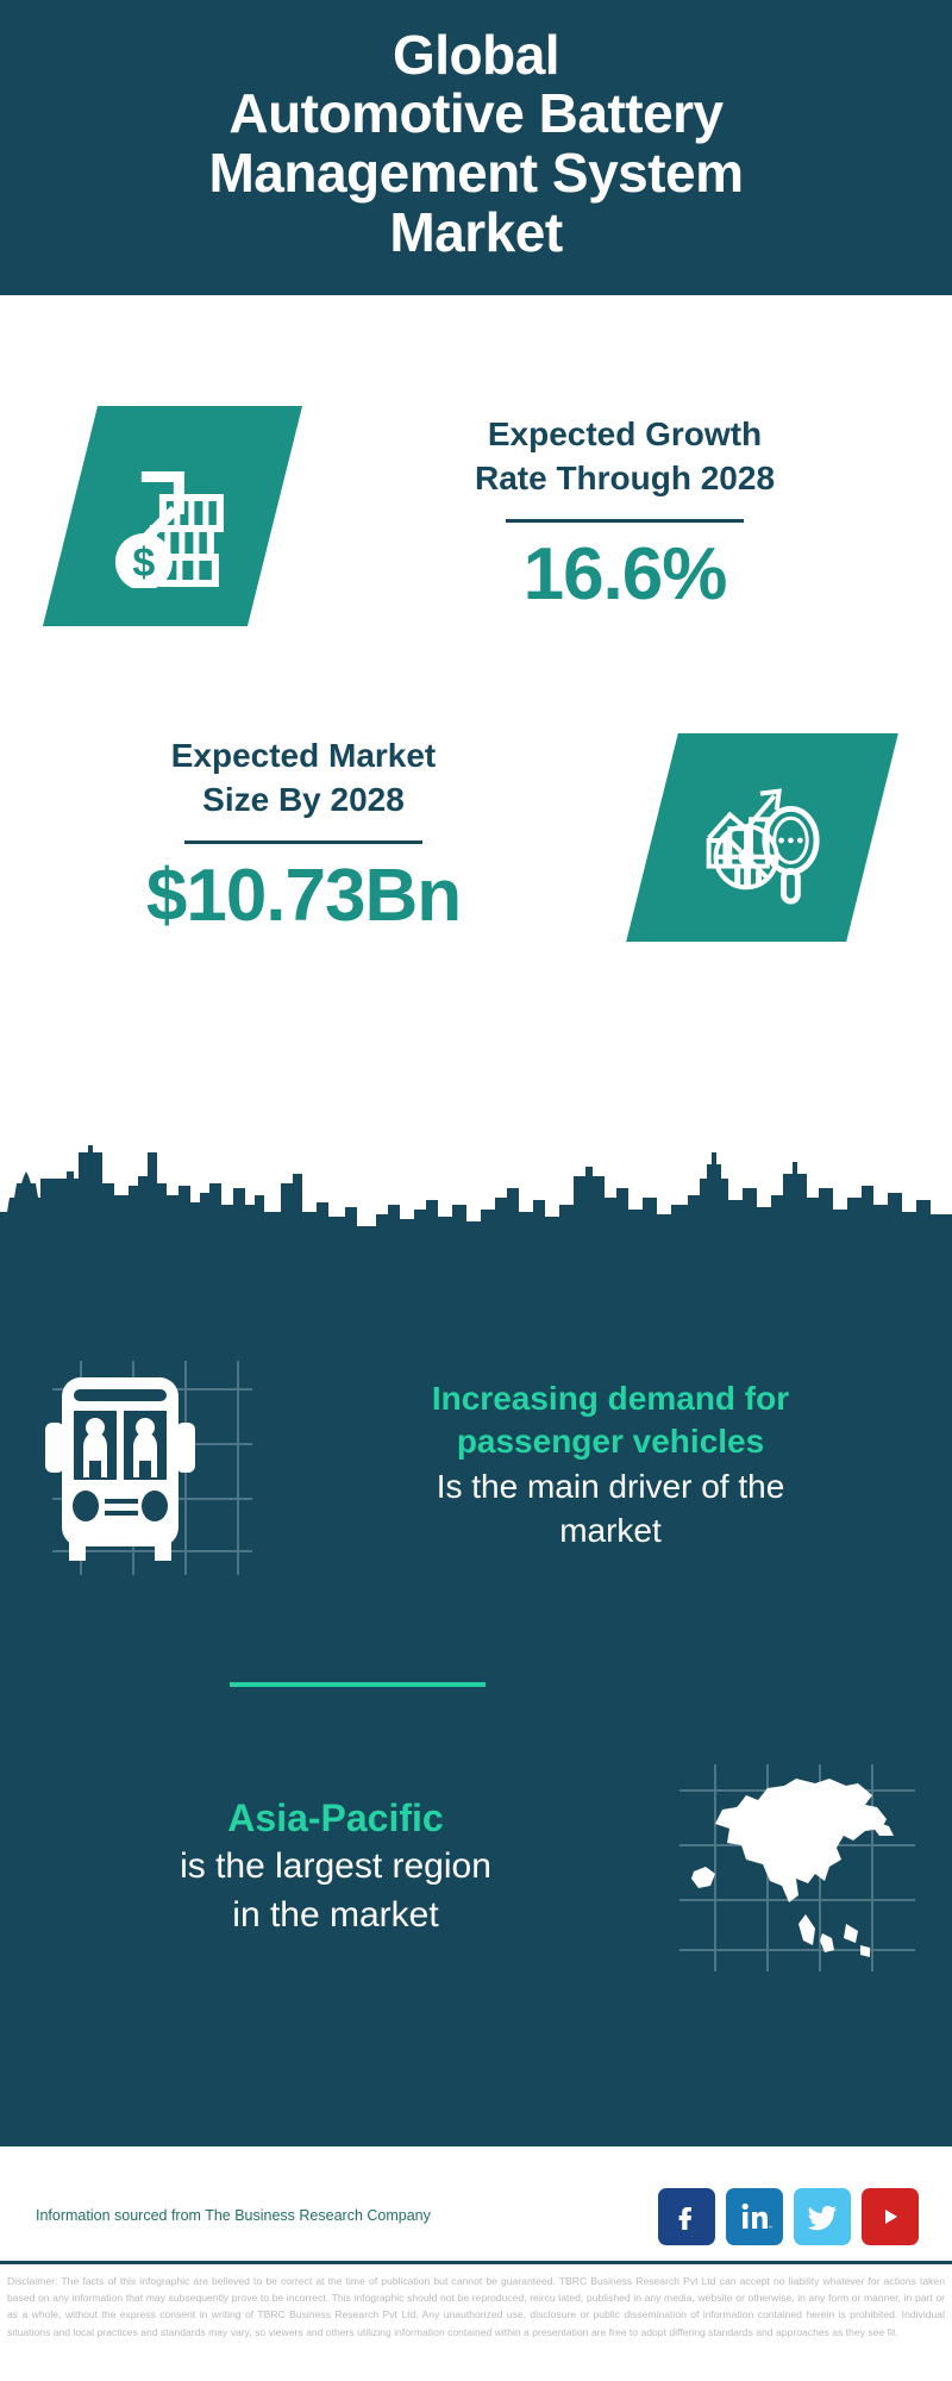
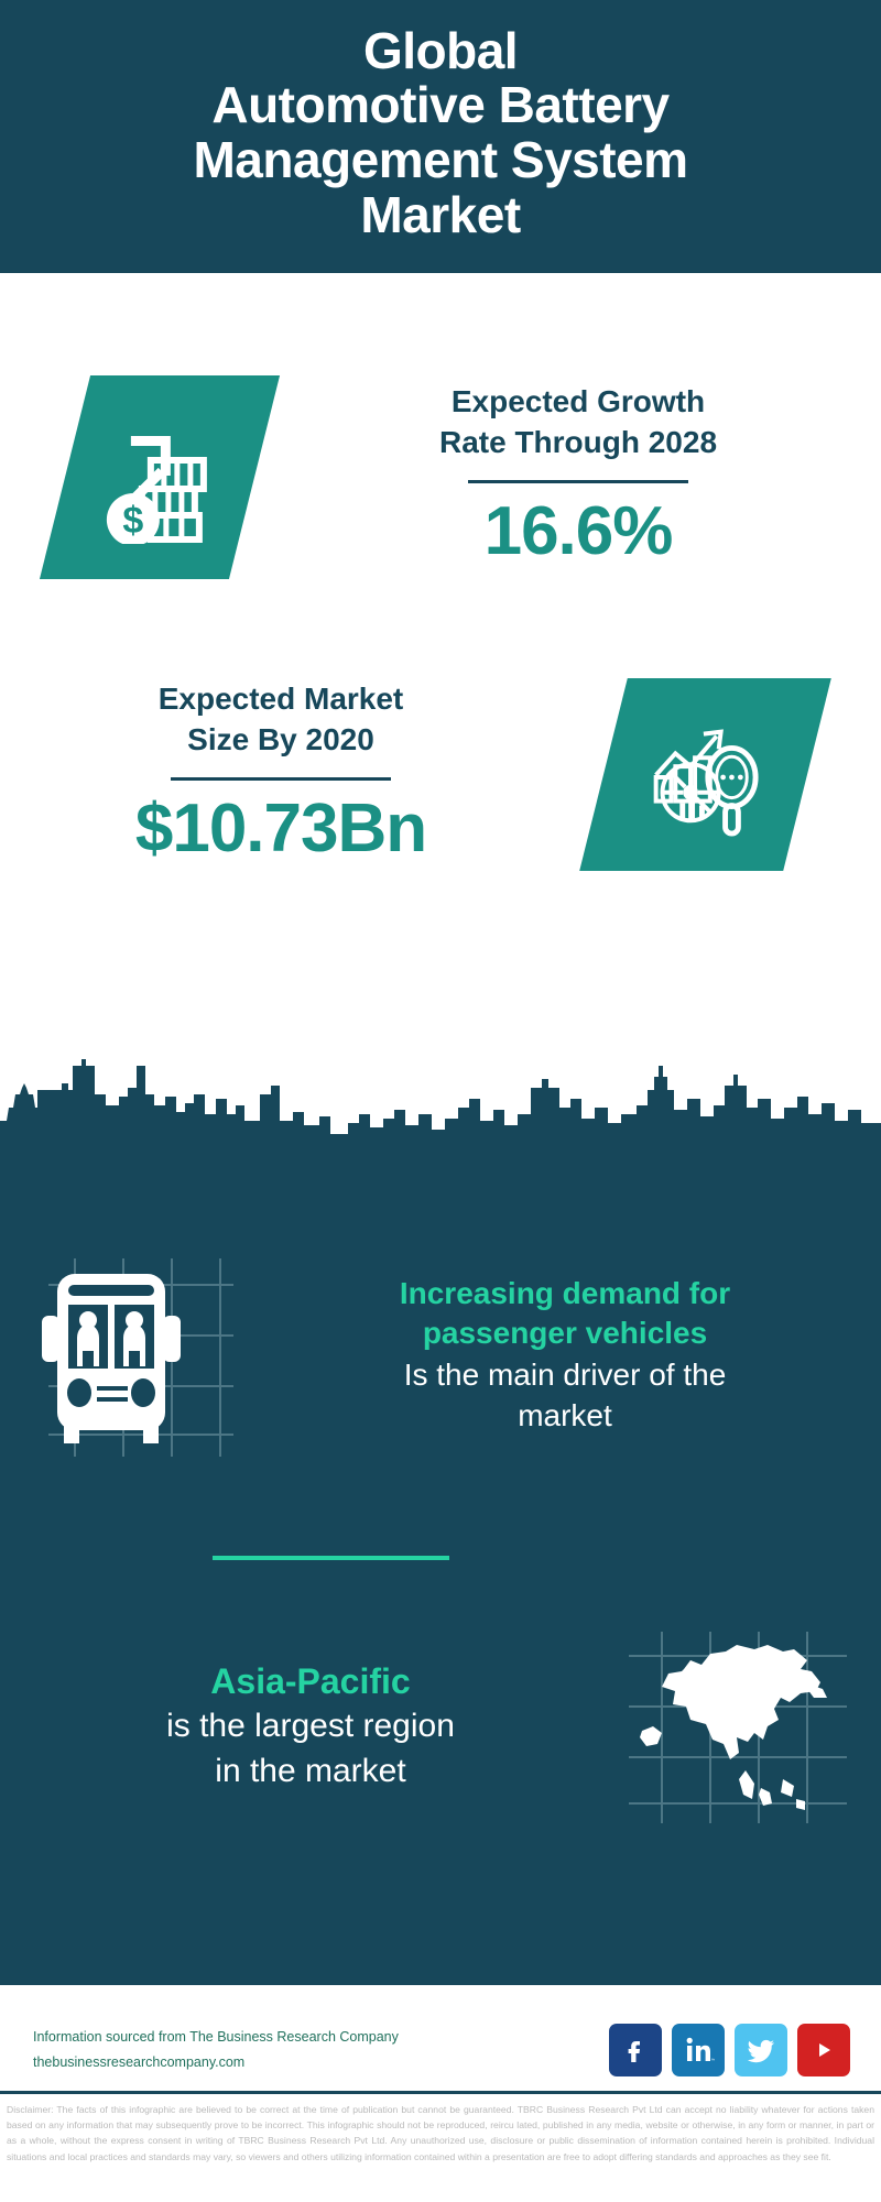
  Global
  Automotive Battery
  Management System
  Market
  Expected Growth
  Rate Through 2028
  16.6%
  Expected Market
- Size By 2028
+ Size By 2020
  $10.73Bn
  Increasing demand for
  passenger vehicles
  Is the main driver of the
  market
  Asia-Pacific
  is the largest region
  in the market
  Information sourced from The Business Research Company
+ thebusinessresearchcompany.com
  Disclaimer: The facts of this infographic are believed to be correct at the time of publication but cannot be guaranteed. TBRC Business Research Pvt Ltd can accept no liability whatever for actions taken based on any information that may subsequently prove to be incorrect. This infographic should not be reproduced, reircu lated, published in any media, website or otherwise, in any form or manner, in part or as a whole, without the express consent in writing of TBRC Business Research Pvt Ltd. Any unauthorized use, disclosure or public dissemination of information contained herein is prohibited. Individual situations and local practices and standards may vary, so viewers and others utilizing information contained within a presentation are free to adopt differing standards and approaches as they see fit.
